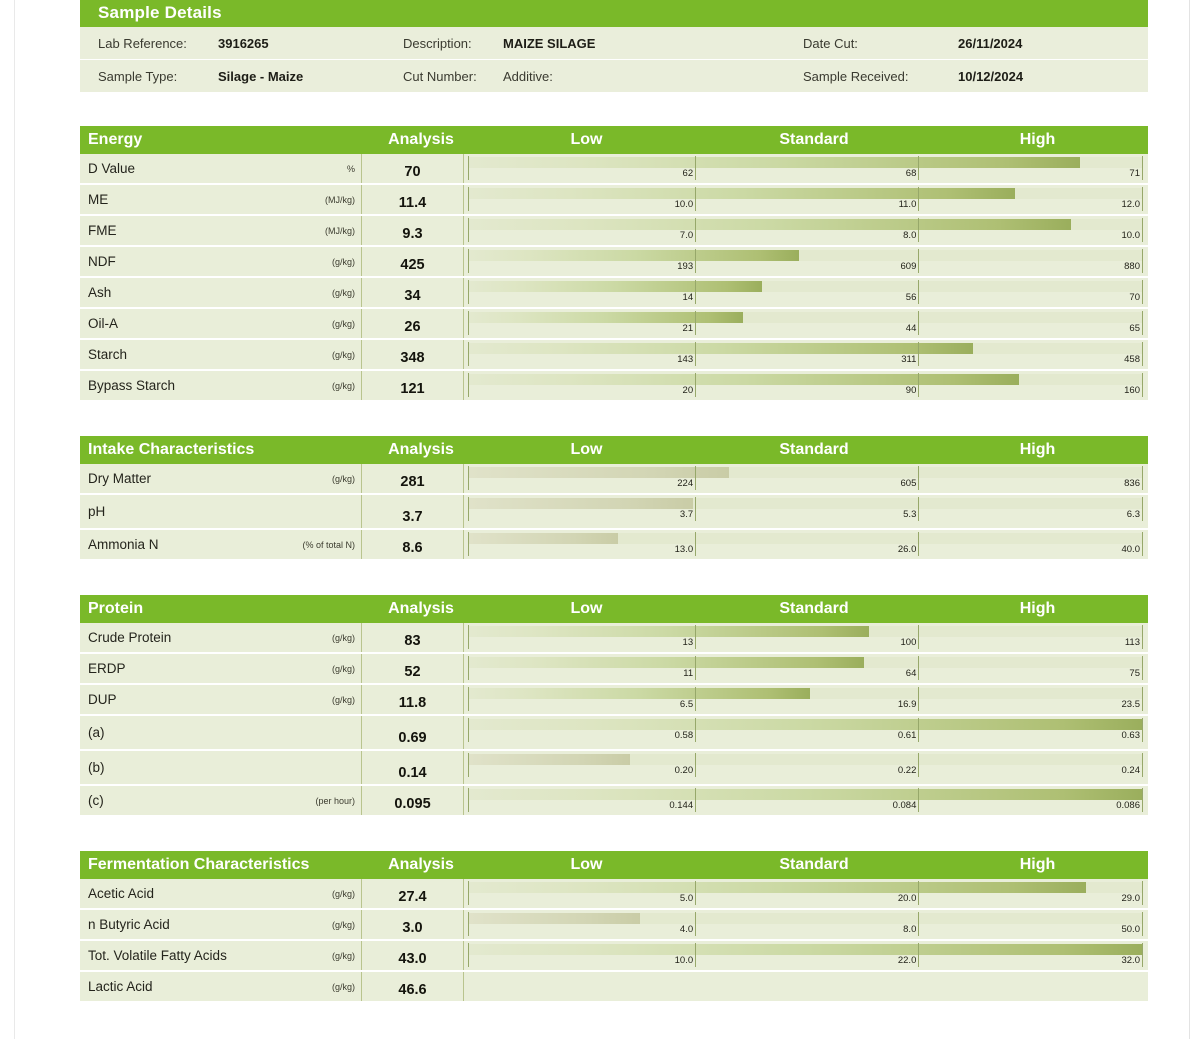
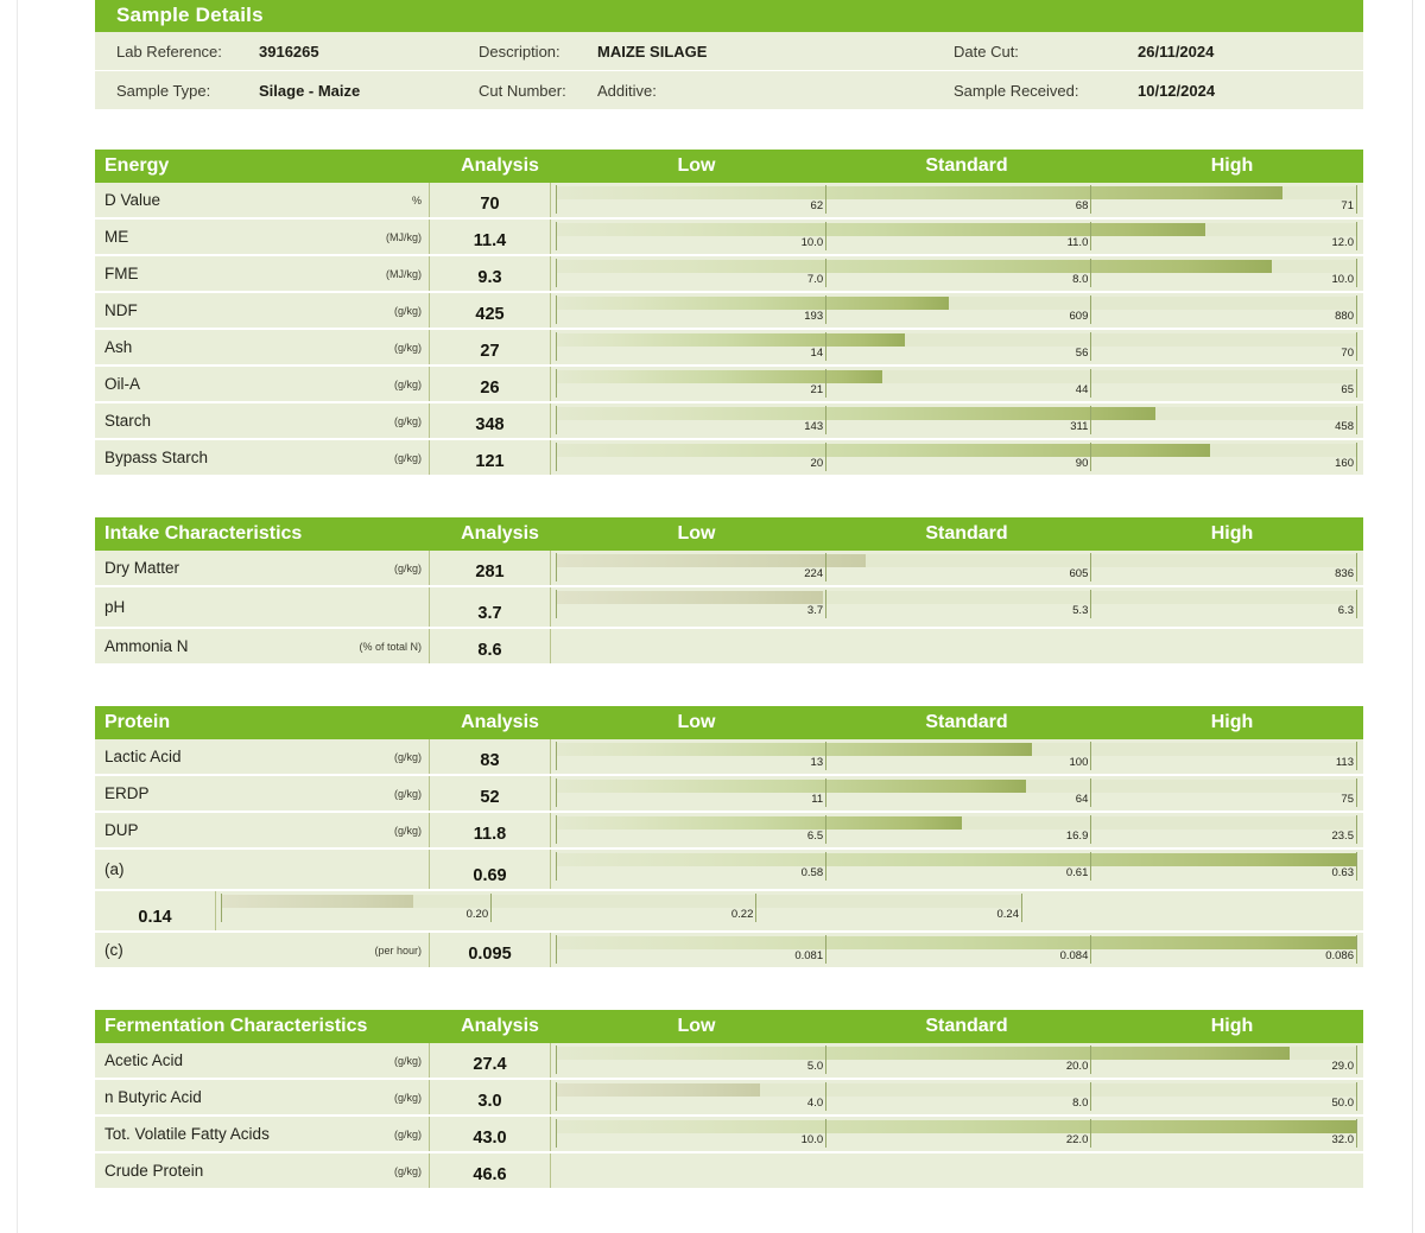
  Sample Details
  Lab Reference:
  3916265
  Description:
  MAIZE SILAGE
  Date Cut:
  26/11/2024
  Sample Type:
  Silage - Maize
  Cut Number:
  Additive:
  Sample Received:
  10/12/2024
  Energy
  Analysis
  Low
  Standard
  High
  D Value
  %
  70
  62
  68
  71
  ME
  (MJ/kg)
  11.4
  10.0
  11.0
  12.0
  FME
  (MJ/kg)
  9.3
  7.0
  8.0
  10.0
  NDF
  (g/kg)
  425
  193
  609
  880
  Ash
  (g/kg)
- 34
+ 27
  14
  56
  70
  Oil-A
  (g/kg)
  26
  21
  44
  65
  Starch
  (g/kg)
  348
  143
  311
  458
  Bypass Starch
  (g/kg)
  121
  20
  90
  160
  Intake Characteristics
  Analysis
  Low
  Standard
  High
  Dry Matter
  (g/kg)
  281
  224
  605
  836
  pH
  3.7
  3.7
  5.3
  6.3
  Ammonia N
  (% of total N)
  8.6
- 13.0
- 26.0
- 40.0
  Protein
  Analysis
  Low
  Standard
  High
- Crude Protein
+ Lactic Acid
  (g/kg)
  83
  13
  100
  113
  ERDP
  (g/kg)
  52
  11
  64
  75
  DUP
  (g/kg)
  11.8
  6.5
  16.9
  23.5
  (a)
  0.69
  0.58
  0.61
  0.63
- (b)
  0.14
  0.20
  0.22
  0.24
  (c)
  (per hour)
  0.095
- 0.144
+ 0.081
  0.084
  0.086
  Fermentation Characteristics
  Analysis
  Low
  Standard
  High
  Acetic Acid
  (g/kg)
  27.4
  5.0
  20.0
  29.0
  n Butyric Acid
  (g/kg)
  3.0
  4.0
  8.0
  50.0
  Tot. Volatile Fatty Acids
  (g/kg)
  43.0
  10.0
  22.0
  32.0
- Lactic Acid
+ Crude Protein
  (g/kg)
  46.6
